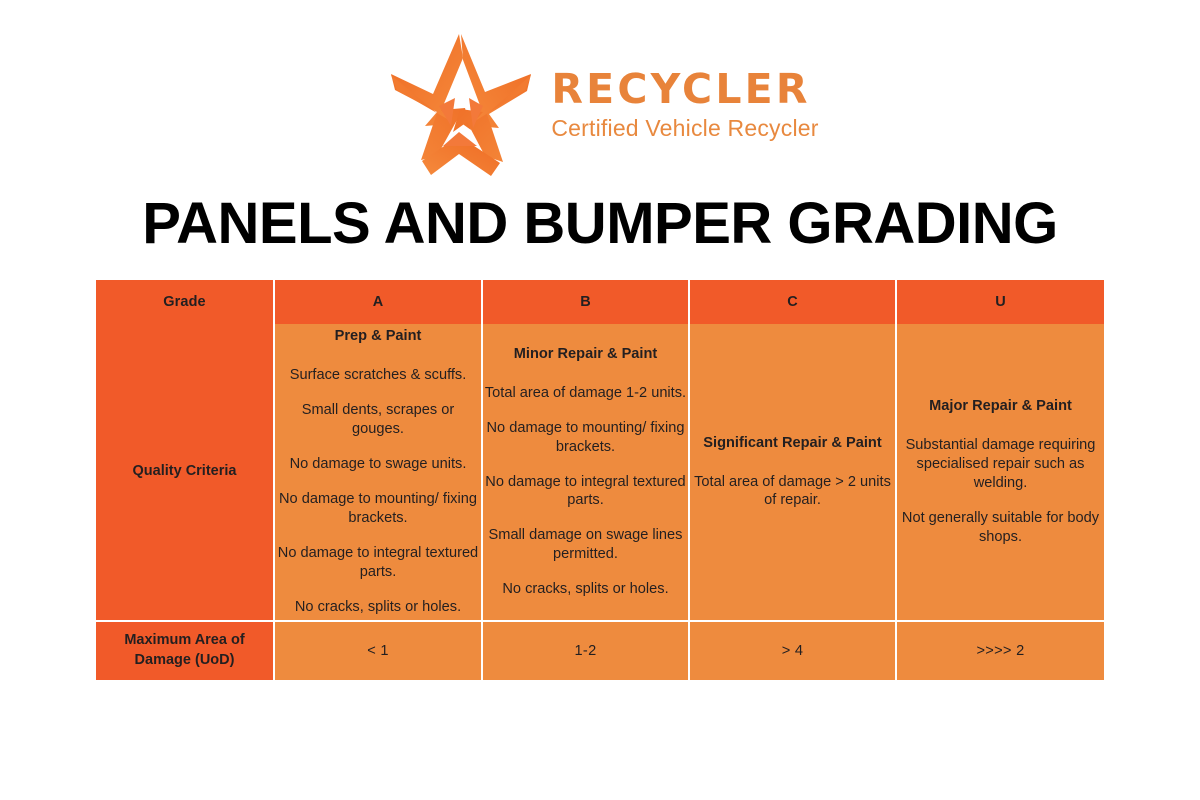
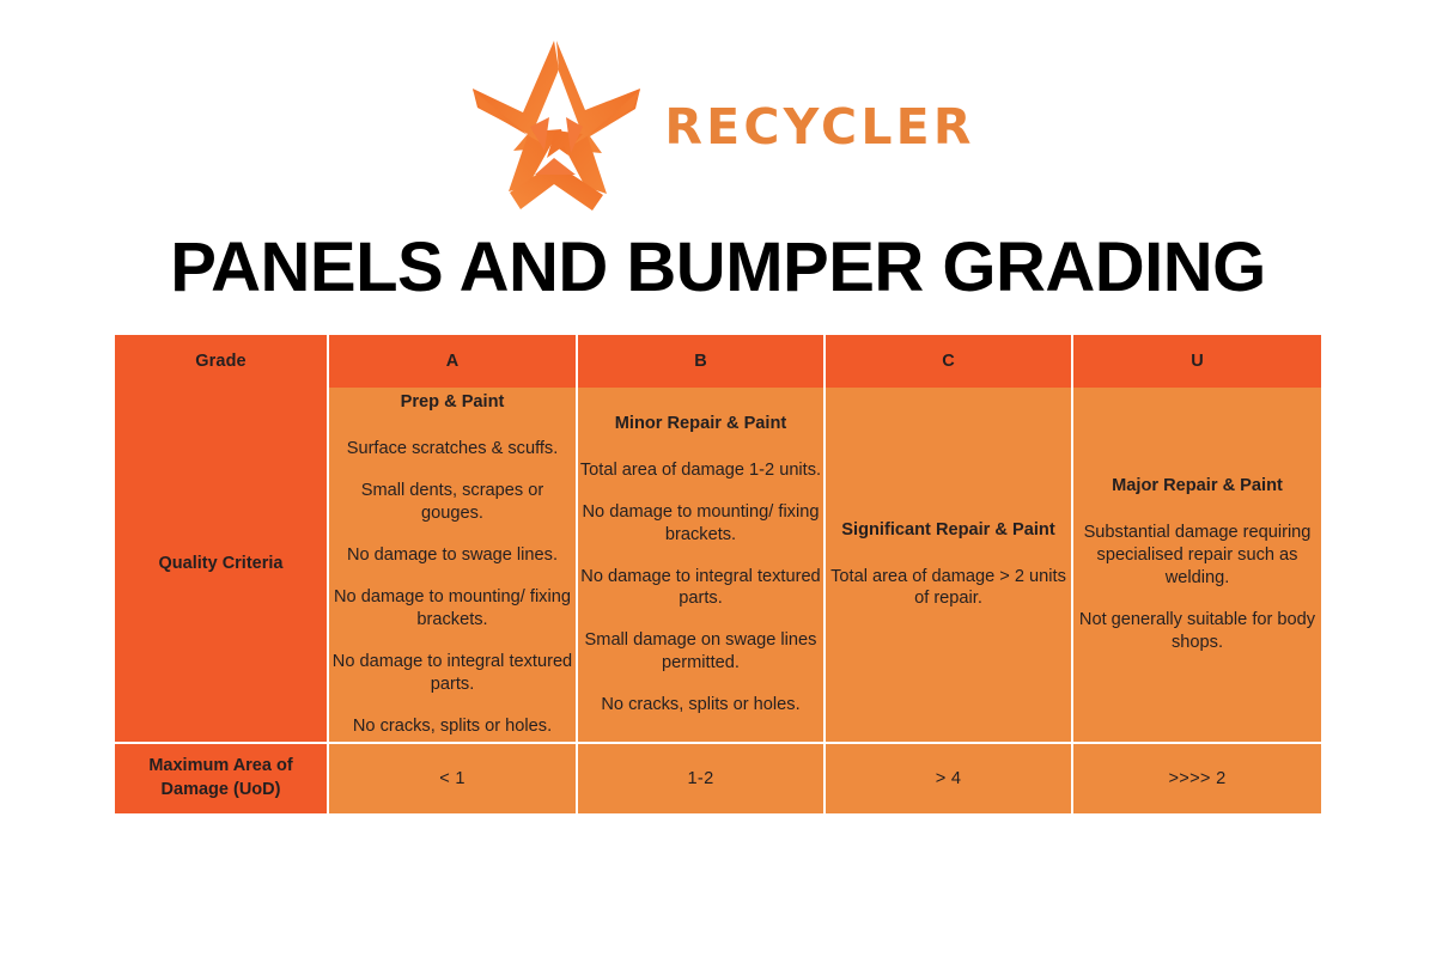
  RECYCLER
- Certified Vehicle Recycler
  PANELS AND BUMPER GRADING
  Grade	A	B	C	U
- Quality Criteria	Prep & Paint Surface scratches & scuffs. Small dents, scrapes or gouges. No damage to swage units. No damage to mounting/ fixing brackets. No damage to integral textured parts. No cracks, splits or holes.	Minor Repair & Paint Total area of damage 1-2 units. No damage to mounting/ fixing brackets. No damage to integral textured parts. Small damage on swage lines permitted. No cracks, splits or holes.	Significant Repair & Paint Total area of damage > 2 units of repair.	Major Repair & Paint Substantial damage requiring specialised repair such as welding. Not generally suitable for body shops.
+ Quality Criteria	Prep & Paint Surface scratches & scuffs. Small dents, scrapes or gouges. No damage to swage lines. No damage to mounting/ fixing brackets. No damage to integral textured parts. No cracks, splits or holes.	Minor Repair & Paint Total area of damage 1-2 units. No damage to mounting/ fixing brackets. No damage to integral textured parts. Small damage on swage lines permitted. No cracks, splits or holes.	Significant Repair & Paint Total area of damage > 2 units of repair.	Major Repair & Paint Substantial damage requiring specialised repair such as welding. Not generally suitable for body shops.
  Maximum Area of Damage (UoD)	< 1	1-2	> 4	>>>> 2
